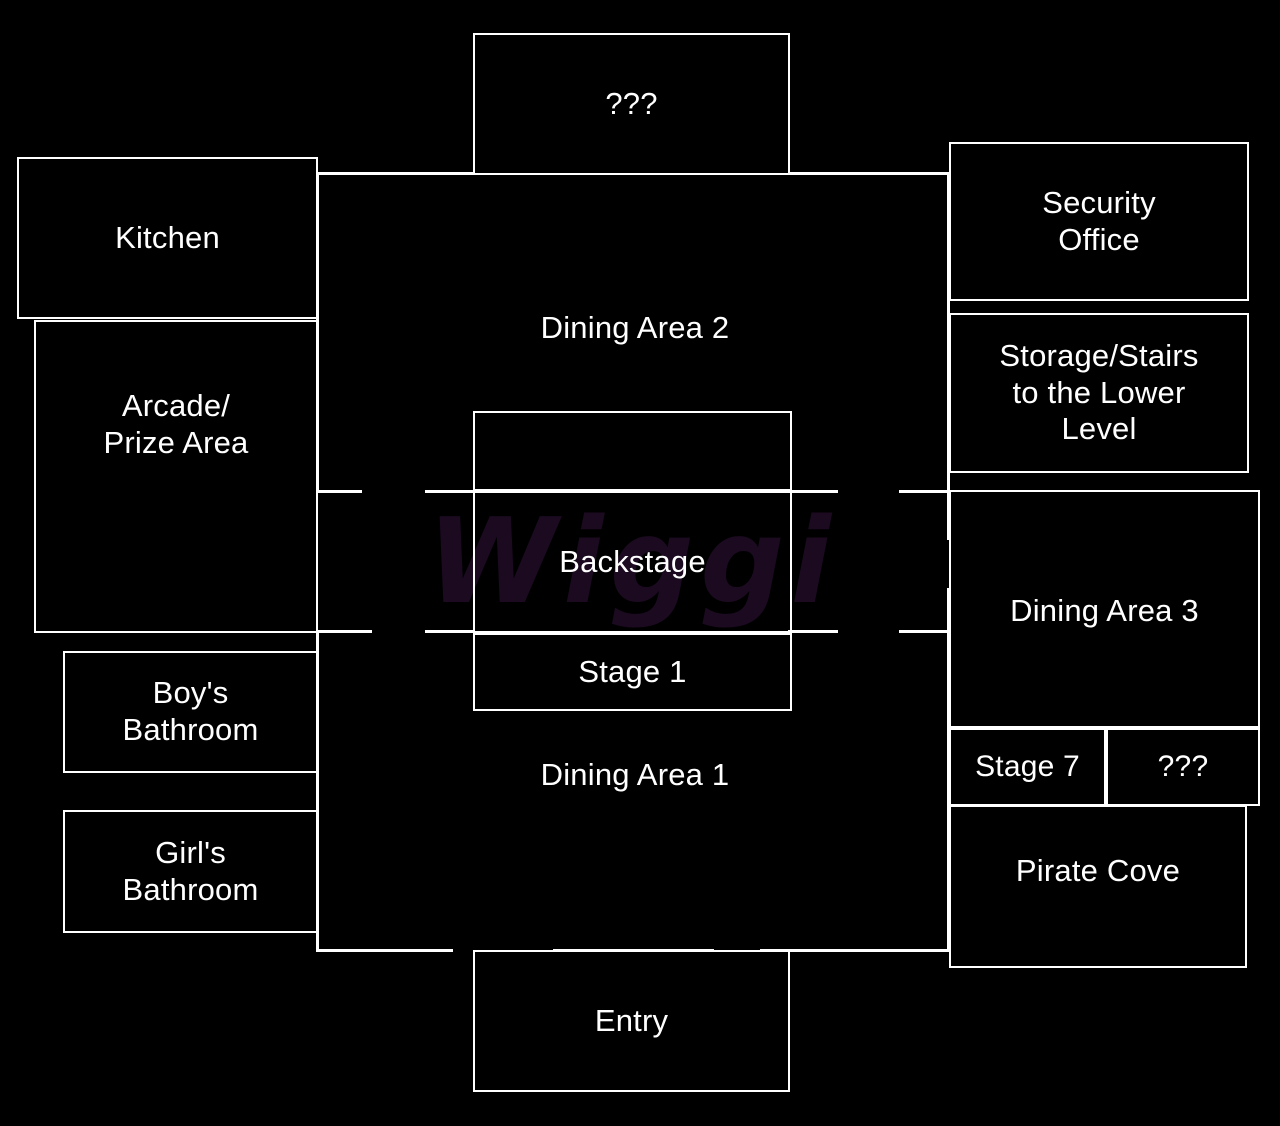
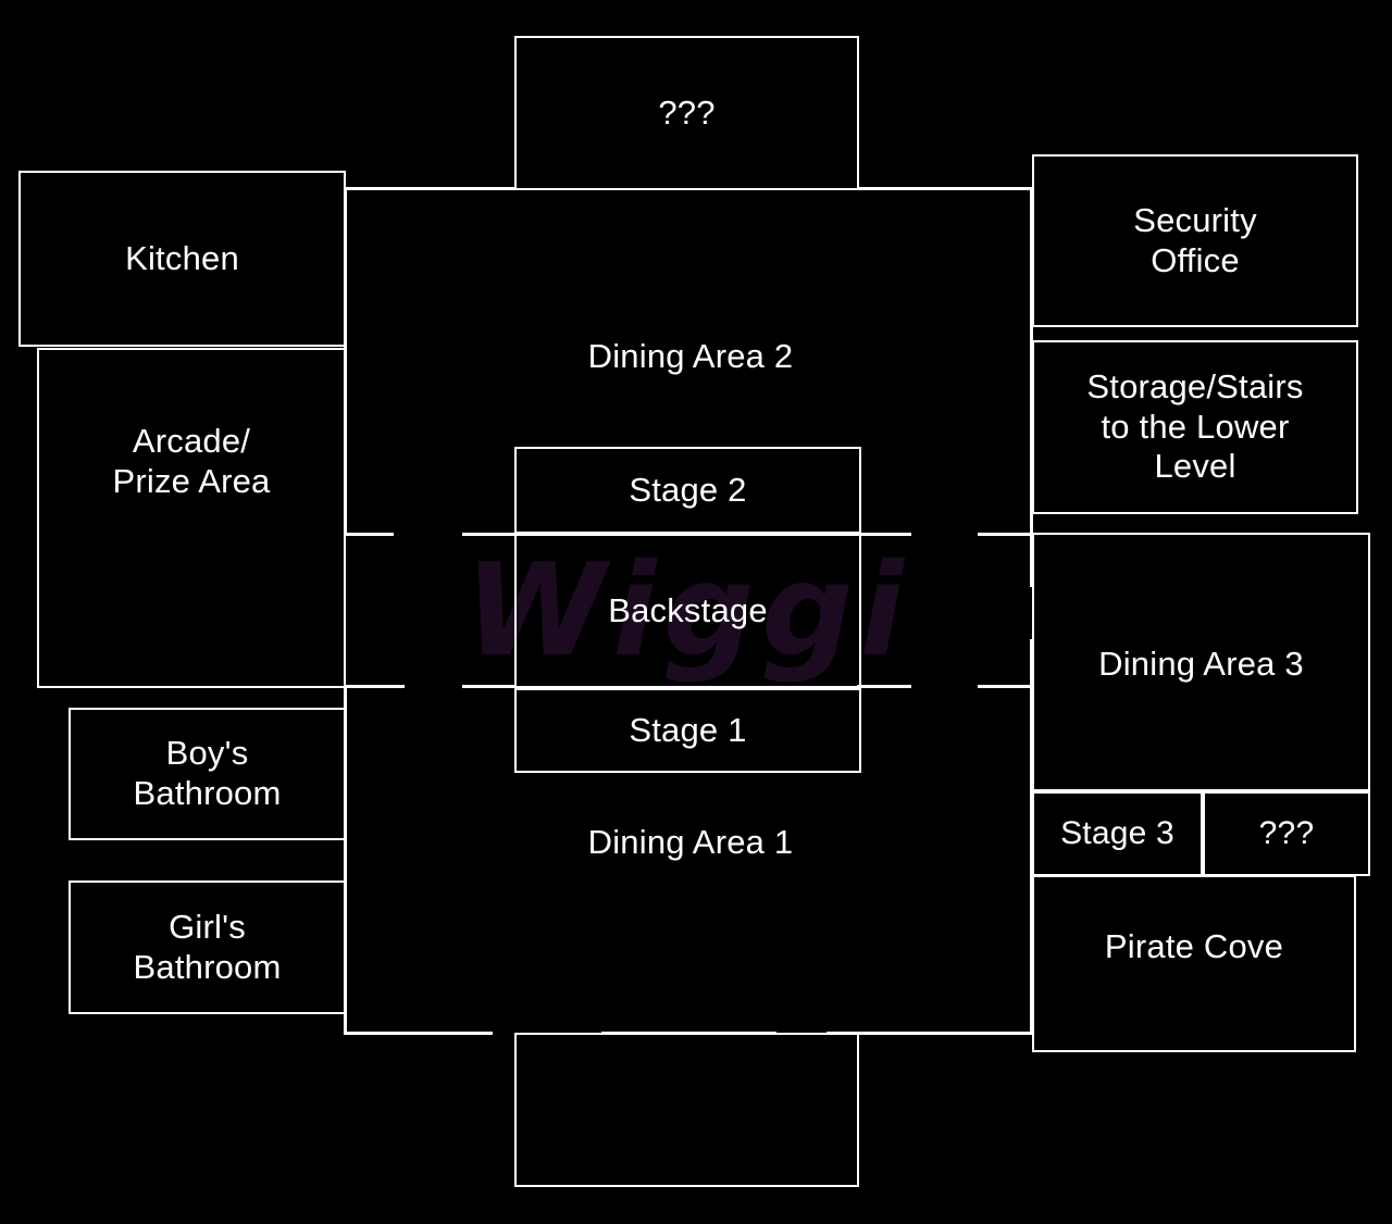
  Wiggi
  ???
  Kitchen
  Arcade/
  Prize Area
  Boy's
  Bathroom
  Girl's
  Bathroom
  Dining Area 2
+ Stage 2
  Backstage
  Stage 1
  Dining Area 1
- Entry
  Security
  Office
  Storage/Stairs
  to the Lower
  Level
  Dining Area 3
- Stage 7
+ Stage 3
  ???
  Pirate Cove
